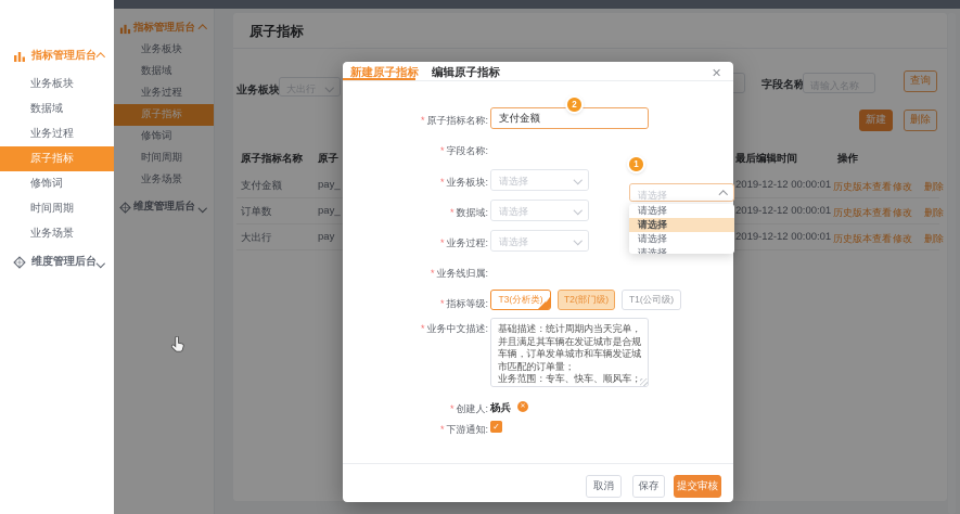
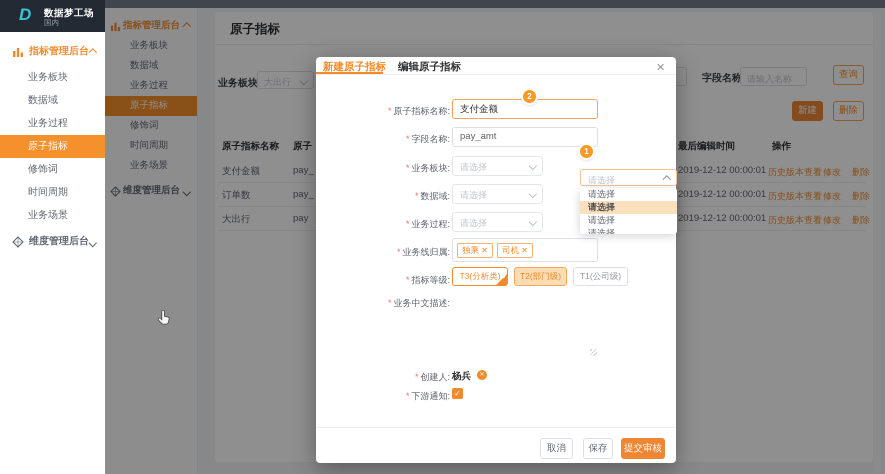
+ D
+ 数据梦工场
+ 国内
  指标管理后台
  业务板块
  数据域
  业务过程
  原子指标
  修饰词
  时间周期
  业务场景
  维度管理后台
  指标管理后台
  业务板块
  数据域
  业务过程
  原子指标
  修饰词
  时间周期
  业务场景
  维度管理后台
  原子指标
  业务板块
  大出行
  字段名称
  请输入名称
  查询
  新建
  删除
  原子指标名称
  原子
  最后编辑时间
  操作
  支付金额
  pay_
  2019-12-12 00:00:01
  历史版本查看
  修改
  删除
  订单数
  pay_
  2019-12-12 00:00:01
  历史版本查看
  修改
  删除
  大出行
  pay
  2019-12-12 00:00:01
  历史版本查看
  修改
  删除
  新建原子指标
  编辑原子指标
  ✕
  * 原子指标名称:
  支付金额
  * 字段名称:
+ pay_amt
  * 业务板块:
  请选择
  * 数据域:
  请选择
  * 业务过程:
  请选择
  * 业务线归属:
+ 独乘 ✕
+ 司机 ✕
  * 指标等级:
  T3(分析类)
  T2(部门级)
  T1(公司级)
  * 业务中文描述:
- 基础描述：统计周期内当天完单，并且满足其车辆在发证城市是合规车辆，订单发单城市和车辆发证城市匹配的订单量；
- 业务范围：专车、快车、顺风车；
  * 创建人:
  杨兵
  * 下游通知:
  ✓
  取消
  保存
  提交审核
  请选择
  请选择
  请选择
  请选择
  请选择
  2
  1
